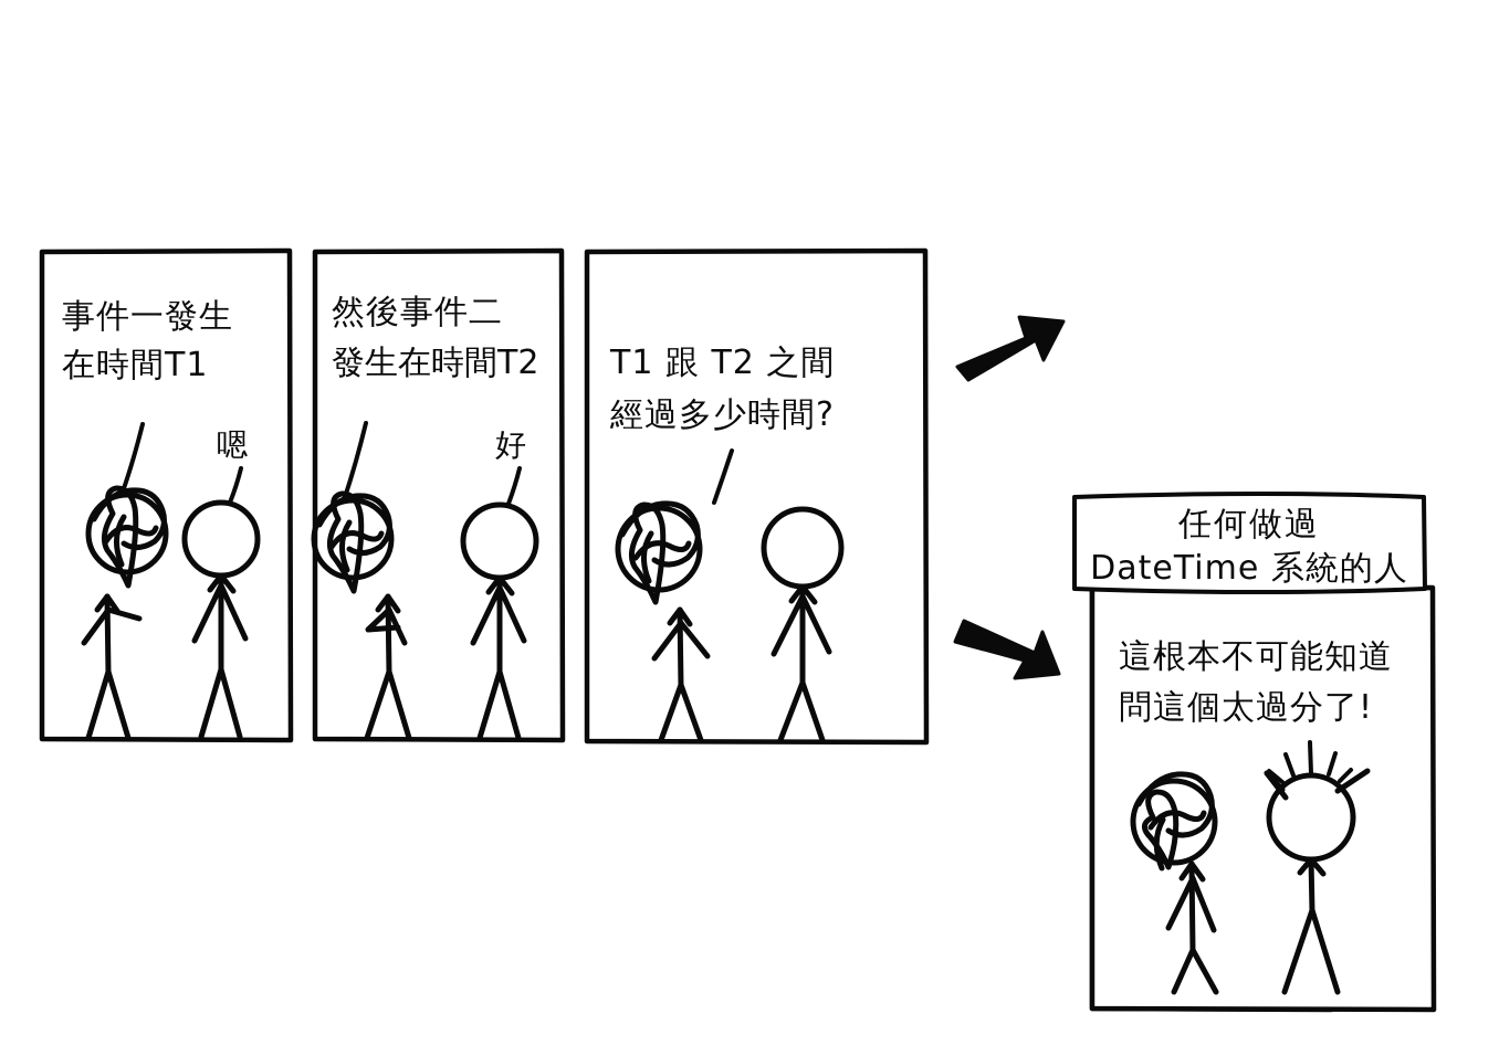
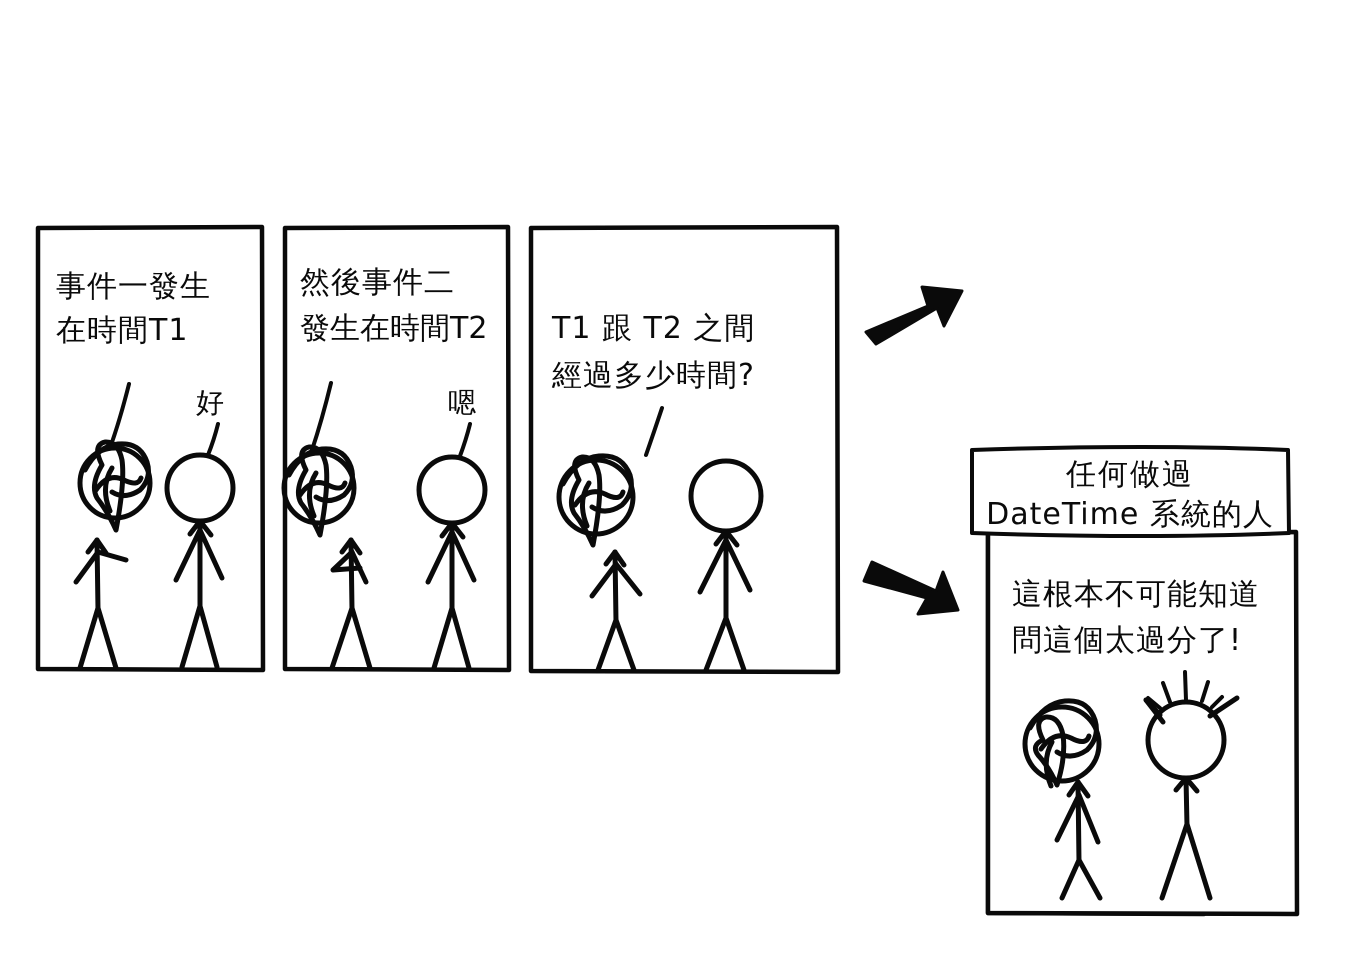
  事件一發生
  在時間T1
- 嗯
+ 好
  然後事件二
  發生在時間T2
- 好
+ 嗯
  T1 跟 T2 之間
  經過多少時間?
  任何做過
  DateTime 系統的人
  這根本不可能知道
  問這個太過分了!
